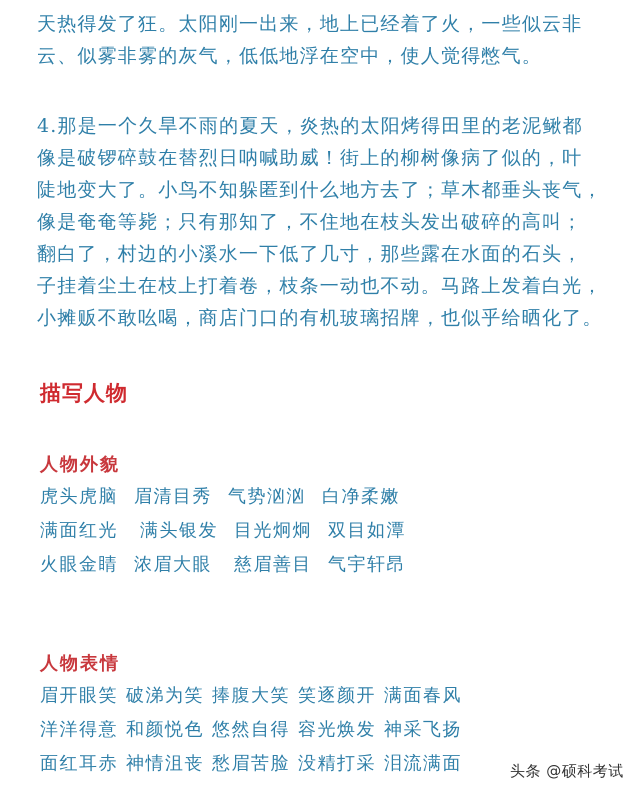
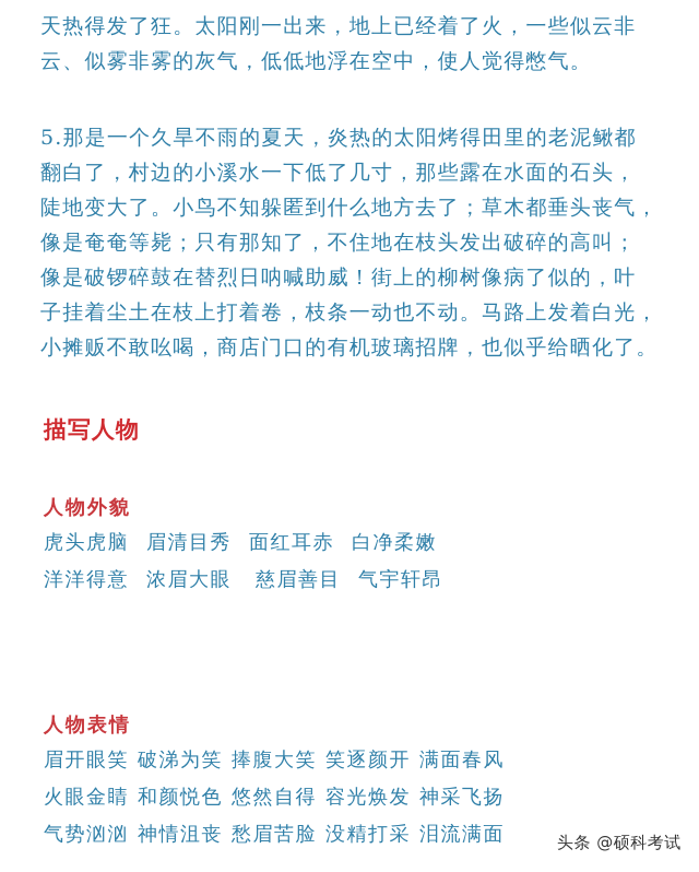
  天热得发了狂。太阳刚一出来，地上已经着了火，一些似云非
  云、似雾非雾的灰气，低低地浮在空中，使人觉得憋气。
- 4.那是一个久旱不雨的夏天，炎热的太阳烤得田里的老泥鳅都
+ 5.那是一个久旱不雨的夏天，炎热的太阳烤得田里的老泥鳅都
- 像是破锣碎鼓在替烈日呐喊助威！街上的柳树像病了似的，叶
+ 翻白了，村边的小溪水一下低了几寸，那些露在水面的石头，
  陡地变大了。小鸟不知躲匿到什么地方去了；草木都垂头丧气，
  像是奄奄等毙；只有那知了，不住地在枝头发出破碎的高叫；
- 翻白了，村边的小溪水一下低了几寸，那些露在水面的石头，
+ 像是破锣碎鼓在替烈日呐喊助威！街上的柳树像病了似的，叶
  子挂着尘土在枝上打着卷，枝条一动也不动。马路上发着白光，
  小摊贩不敢吆喝，商店门口的有机玻璃招牌，也似乎给晒化了。
  描写人物
  人物外貌
- 虎头虎脑 眉清目秀 气势汹汹 白净柔嫩
+ 虎头虎脑 眉清目秀 面红耳赤 白净柔嫩
- 满面红光 满头银发 目光炯炯 双目如潭
- 火眼金睛 浓眉大眼 慈眉善目 气宇轩昂
+ 洋洋得意 浓眉大眼 慈眉善目 气宇轩昂
  人物表情
  眉开眼笑 破涕为笑 捧腹大笑 笑逐颜开 满面春风
- 洋洋得意 和颜悦色 悠然自得 容光焕发 神采飞扬
+ 火眼金睛 和颜悦色 悠然自得 容光焕发 神采飞扬
- 面红耳赤 神情沮丧 愁眉苦脸 没精打采 泪流满面
+ 气势汹汹 神情沮丧 愁眉苦脸 没精打采 泪流满面
  头条 @硕科考试
